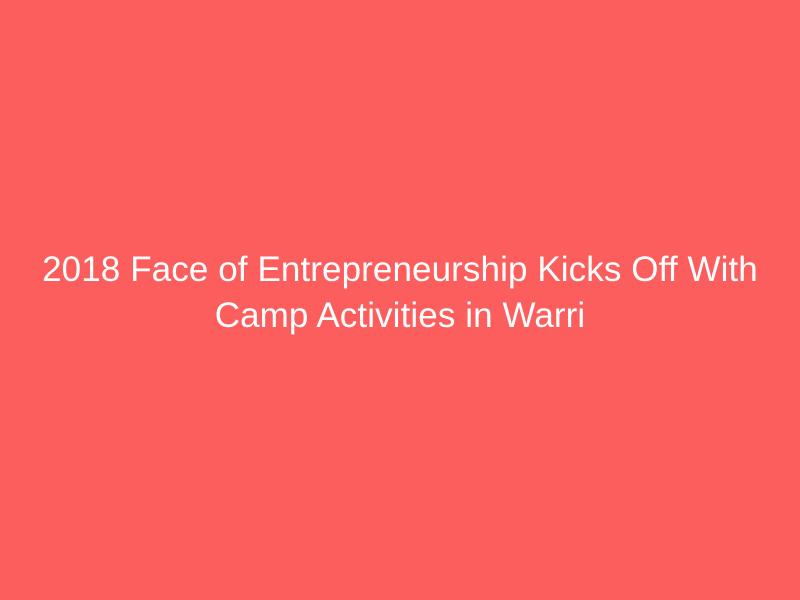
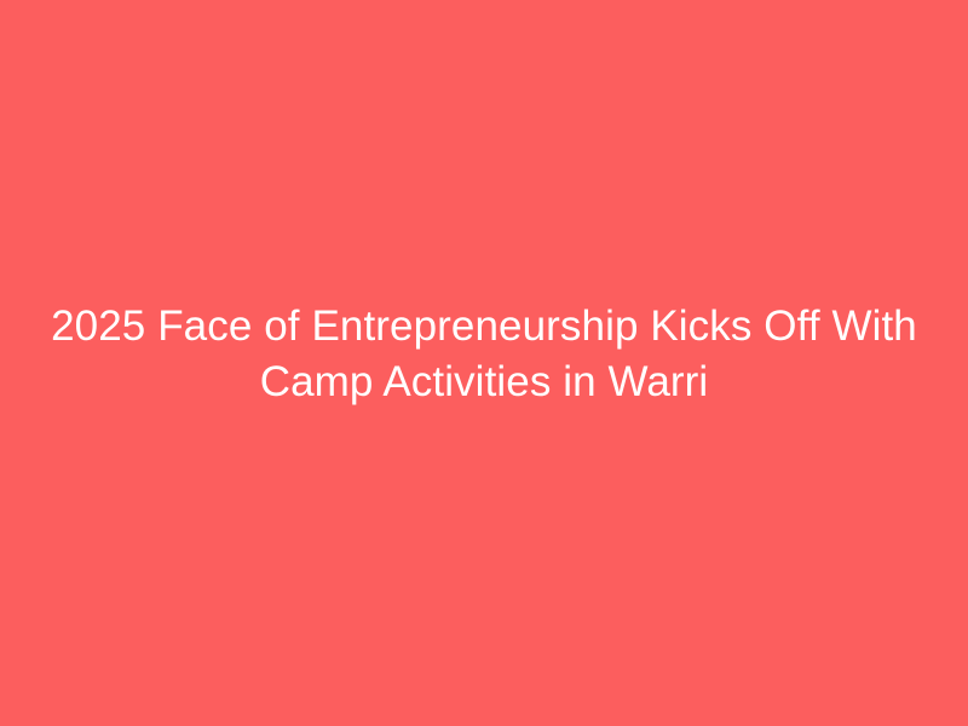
- 2018 Face of Entrepreneurship Kicks Off With Camp Activities in Warri
+ 2025 Face of Entrepreneurship Kicks Off With Camp Activities in Warri
